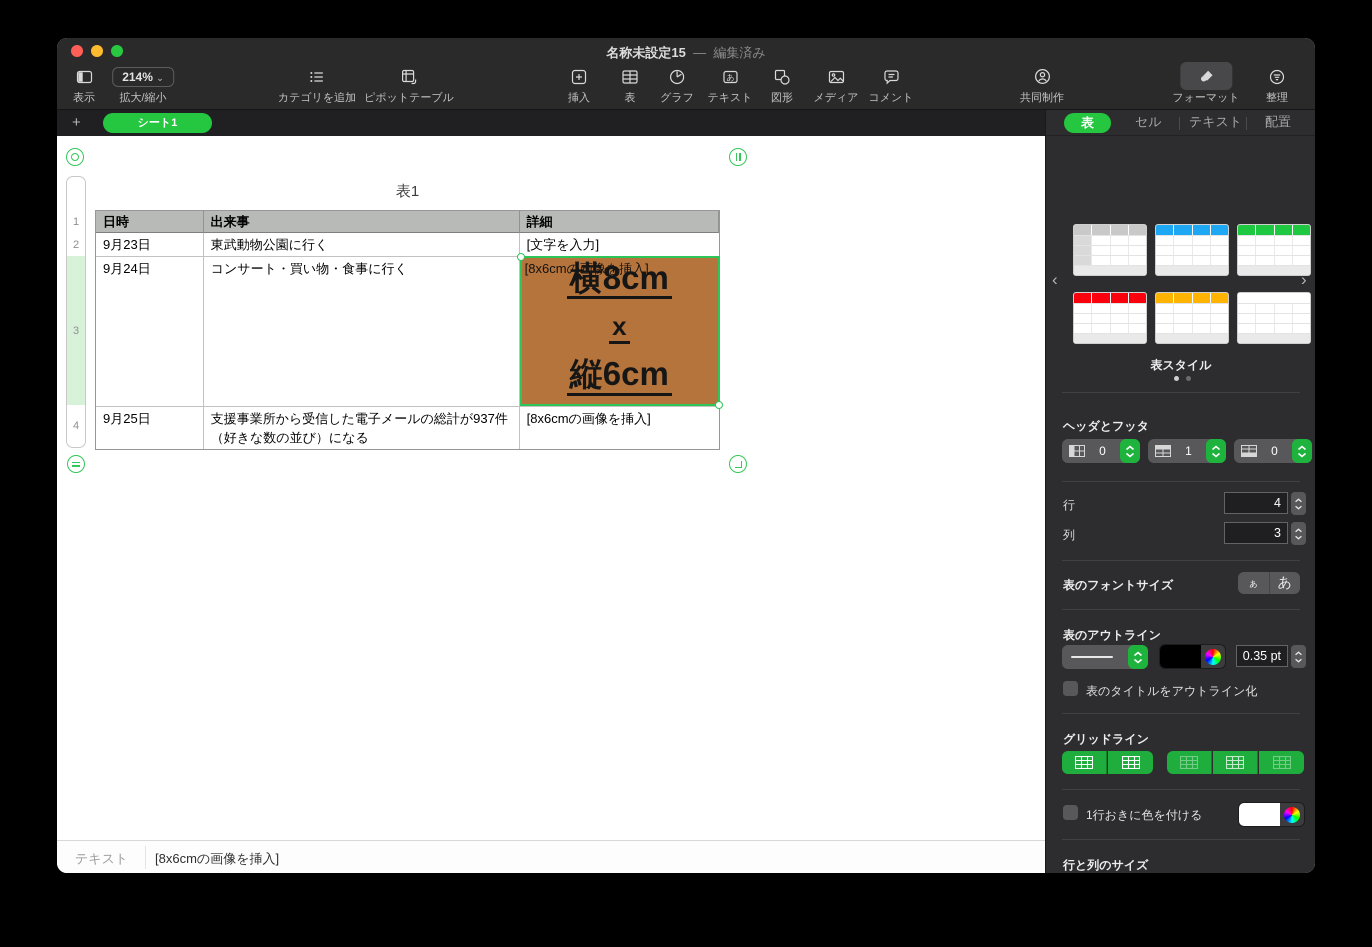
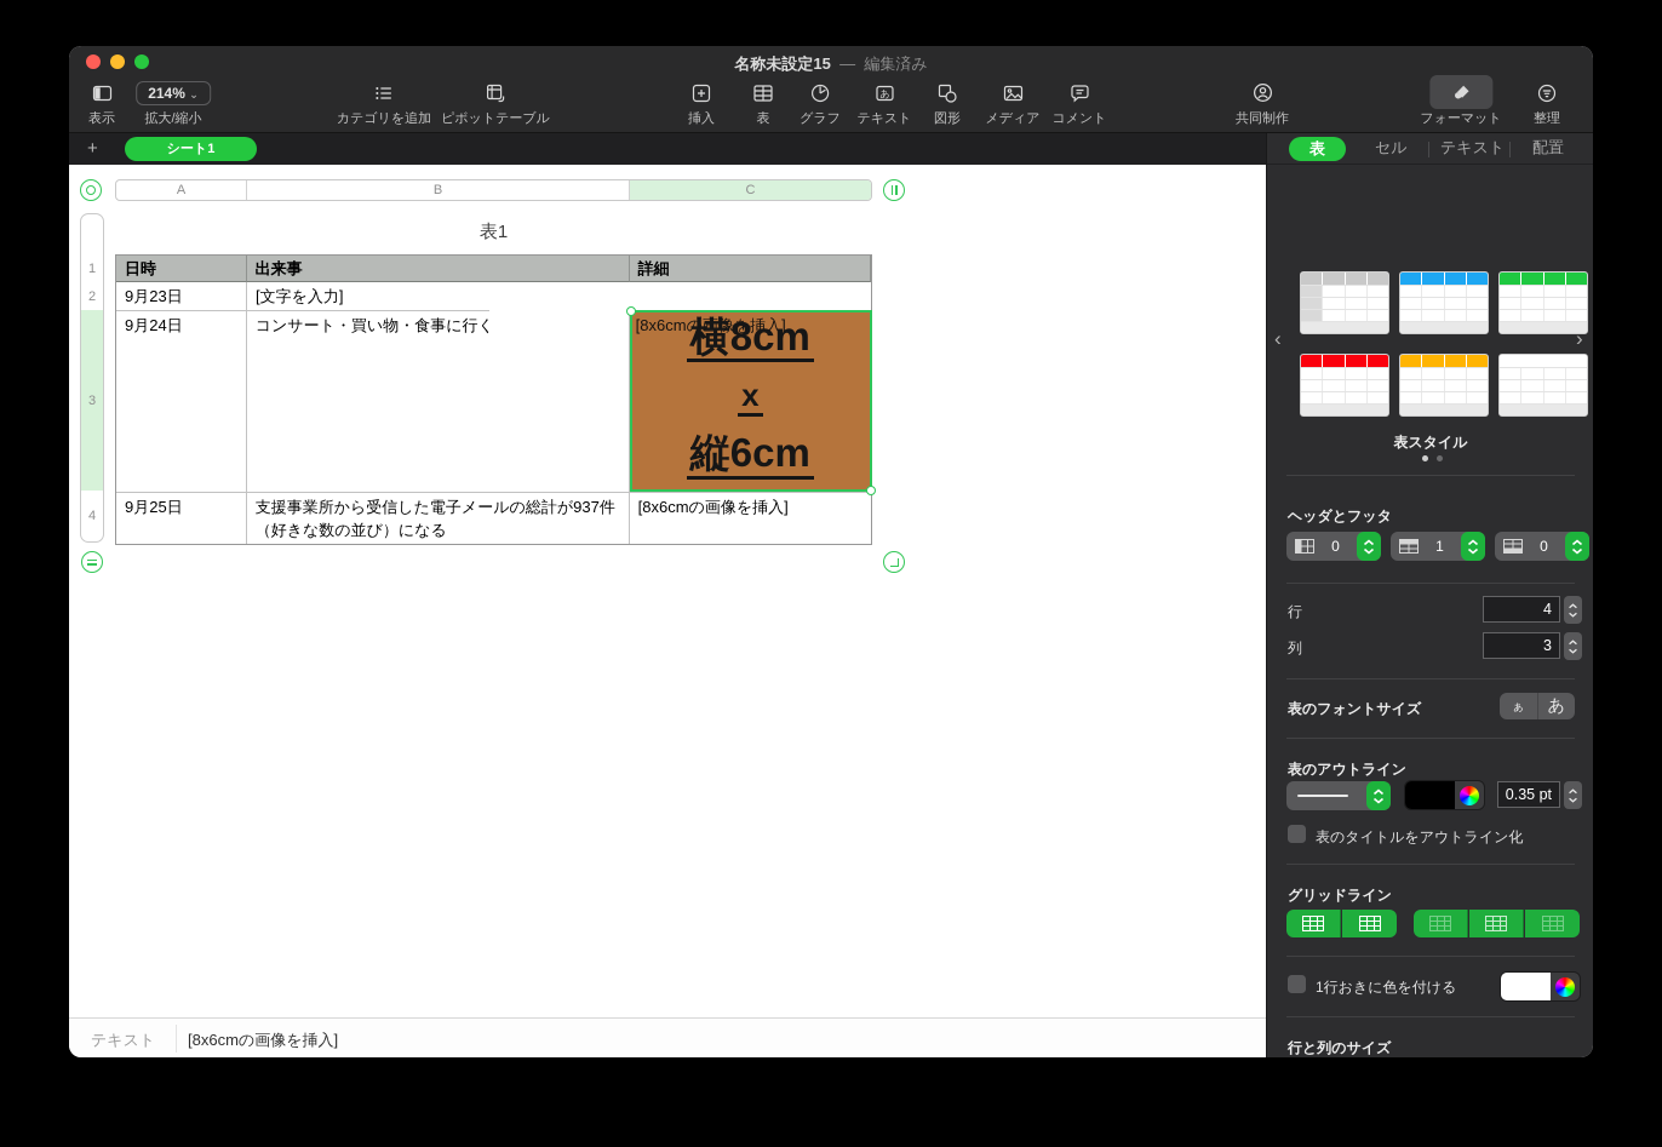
  名称未設定15 — 編集済み
  表示
  214% ⌄
  拡大/縮小
  カテゴリを追加
  ピボットテーブル
  挿入
  表
  グラフ
  あ
  テキスト
  図形
  メディア
  コメント
  共同制作
  フォーマット
  整理
  +
  シート1
+ A
+ B
+ C
  1
  2
  3
  4
  表1
  日時
  出来事
  詳細
  9月23日
- 東武動物公園に行く
  [文字を入力]
  9月24日
  コンサート・買い物・食事に行く
  [8x6cmの画像を挿入]
  横8cm
  x
  縦6cm
  9月25日
  支援事業所から受信した電子メールの総計が937件（好きな数の並び）になる
  [8x6cmの画像を挿入]
  テキスト
  [8x6cmの画像を挿入]
  表
  セル
  テキスト
  配置
  ‹
  ›
  表スタイル
  ヘッダとフッタ
  0
  1
  0
  行
  4
  列
  3
  表のフォントサイズ
  ぁ
  あ
  表のアウトライン
  0.35 pt
  表のタイトルをアウトライン化
  グリッドライン
  1行おきに色を付ける
  行と列のサイズ
